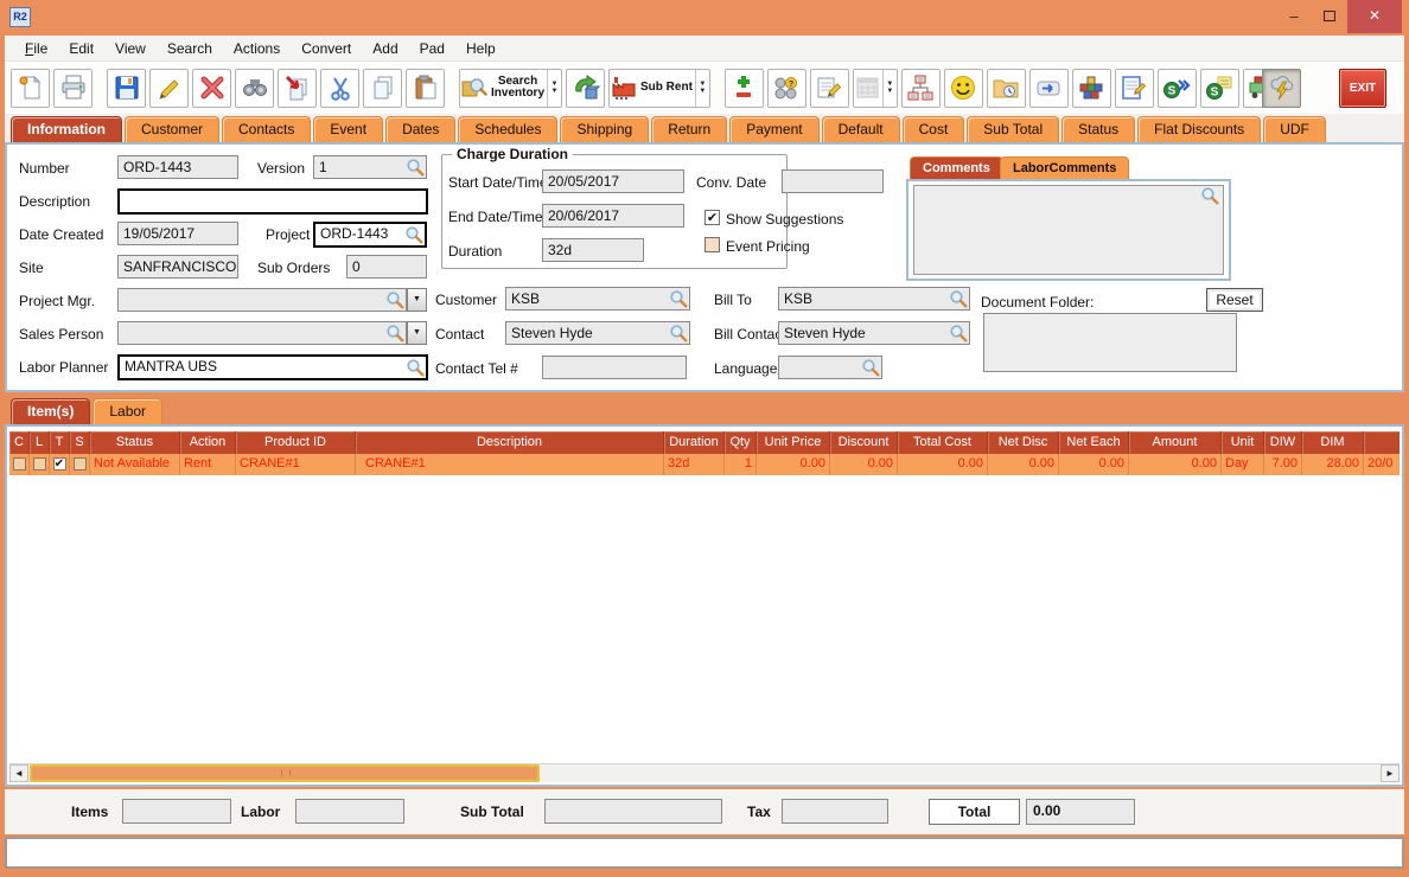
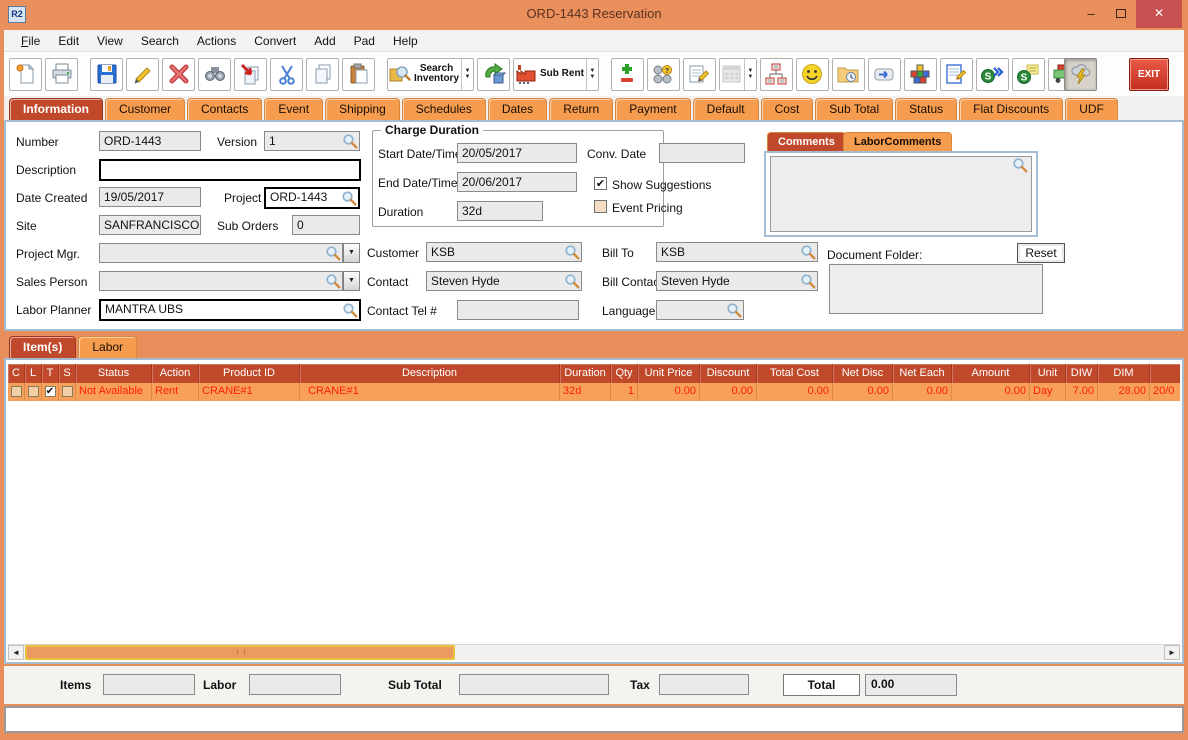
  R2
+ ORD-1443 Reservation
  –
  ✕
  File
  Edit
  View
  Search
  Actions
  Convert
  Add
  Pad
  Help
  Search
  Inventory
  Sub Rent
  S
  S
  EXIT
  Information
  Customer
  Contacts
  Event
- Dates
+ Shipping
  Schedules
- Shipping
+ Dates
  Return
  Payment
  Default
  Cost
  Sub Total
  Status
  Flat Discounts
  UDF
  Number
  ORD-1443
  Version
  1
  Description
  Date Created
  19/05/2017
  Project
  ORD-1443
  Site
  SANFRANCISCO
  Sub Orders
  0
  Project Mgr.
  Sales Person
  Labor Planner
  MANTRA UBS
  Charge Duration
  Start Date/Tim
  20/05/2017
  End Date/Time
  20/06/2017
  Duration
  32d
  Conv. Date
  Show Suggestions
  Event Pricing
  Customer
  KSB
  Bill To
  KSB
  Contact
  Steven Hyde
  Bill Conta
  Steven Hyde
  Contact Tel #
  Language
  Comments
  LaborComments
  Document Folder:
  Reset
  Item(s)
  Labor
  C
  L
  T
  S
  Status
  Action
  Product ID
  Description
  Duration
  Qty
  Unit Price
  Discount
  Total Cost
  Net Disc
  Net Each
  Amount
  Unit
  DIW
  DIM
  Not Available
  Rent
  CRANE#1
  CRANE#1
  32d
  1
  0.00
  0.00
  0.00
  0.00
  0.00
  0.00
  Day
  7.00
  28.00
  20/0
  ◄
  ►
  Items
  Labor
  Sub Total
  Tax
  Total
  0.00
